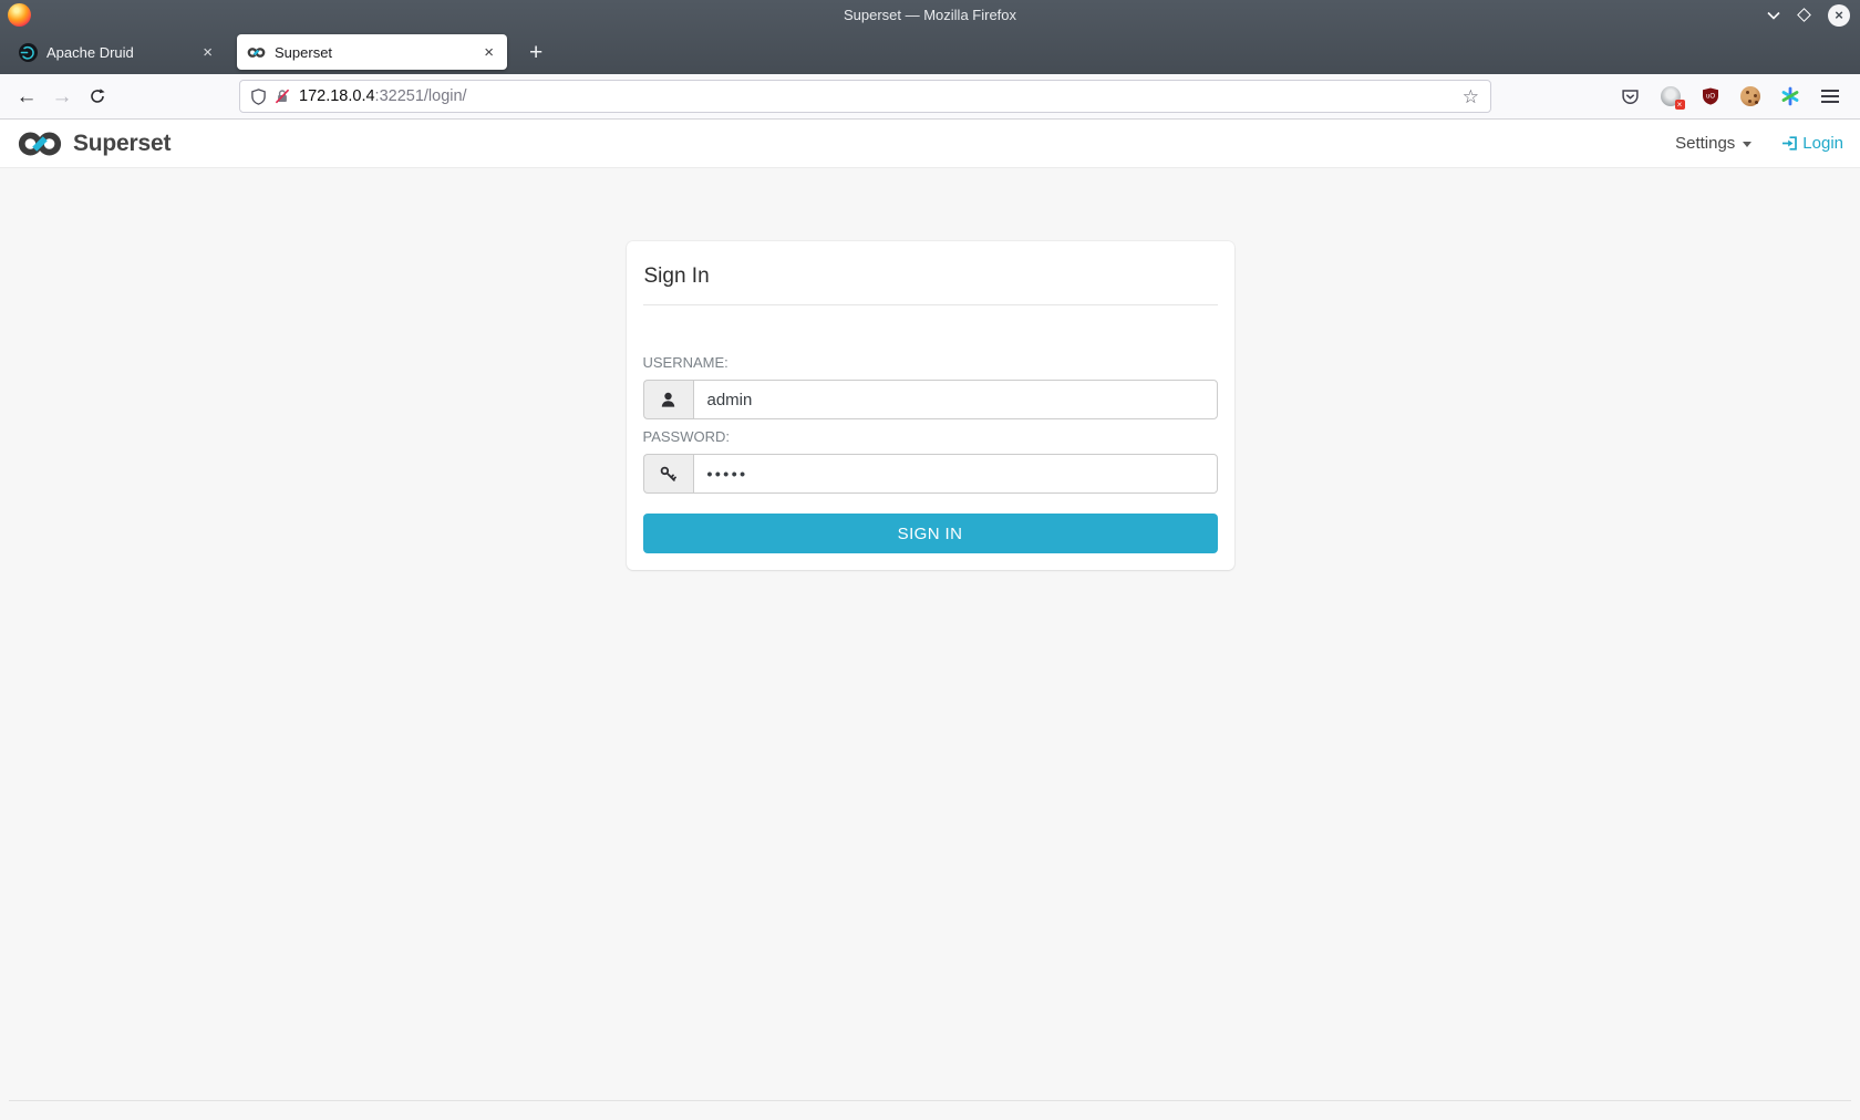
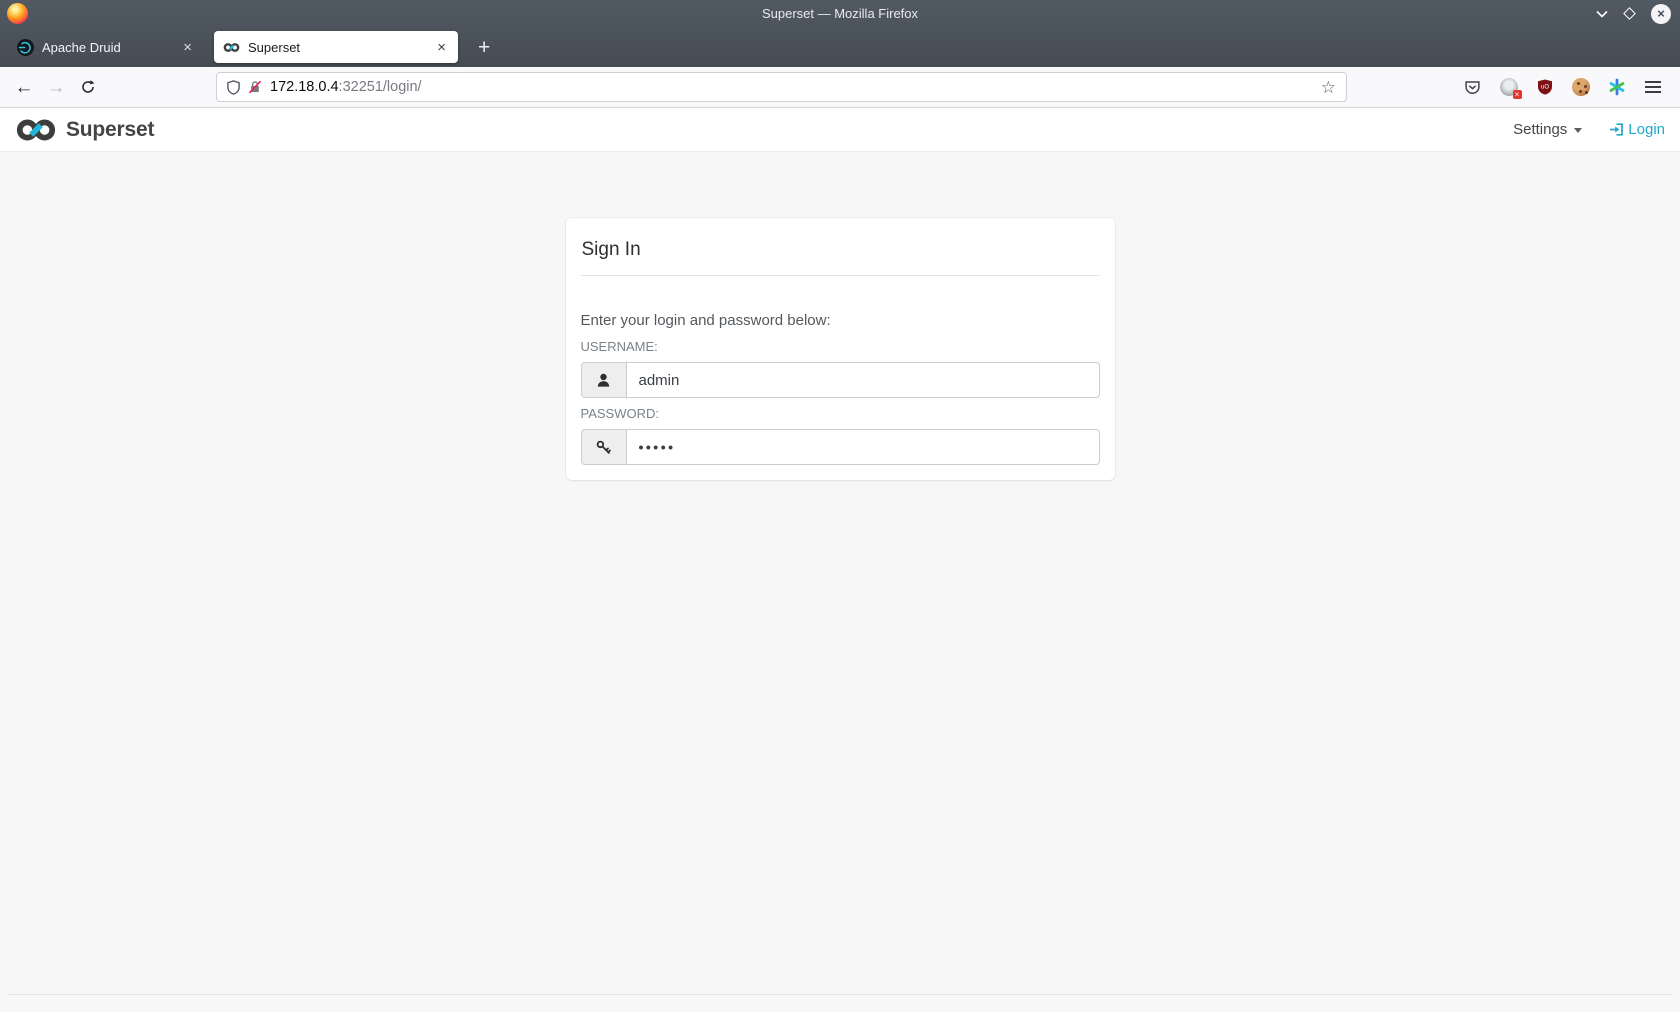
  Superset — Mozilla Firefox
  ×
  Apache Druid
  ×
  Superset
  ×
  +
  ←
  →
  172.18.0.4:32251/login/
  ☆
  Superset
  Settings
  Login
  Sign In
+ Enter your login and password below:
  USERNAME:
  admin
  PASSWORD:
  •••••
- SIGN IN
